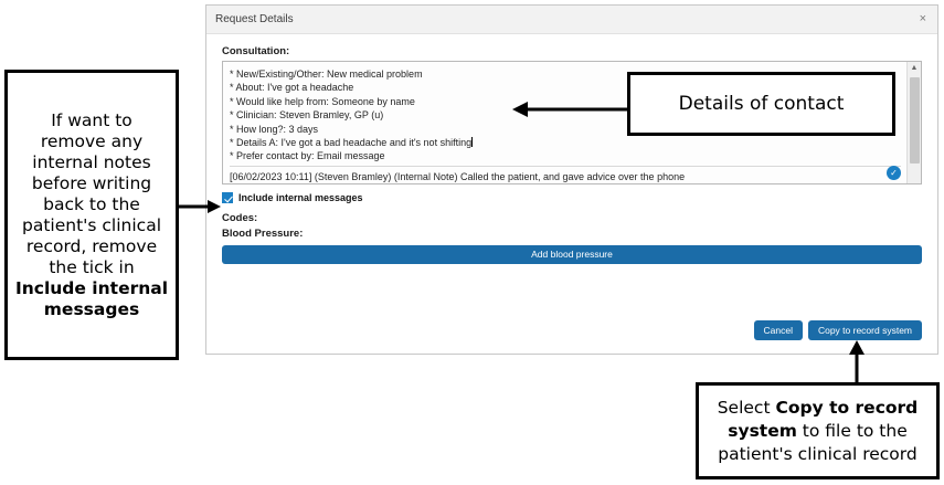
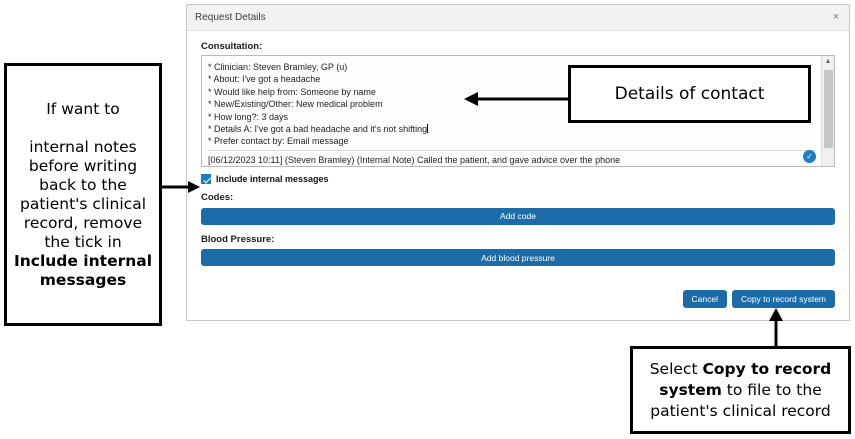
  Request Details
  ×
  Consultation:
- * New/Existing/Other: New medical problem
+ * Clinician: Steven Bramley, GP (u)
  * About: I've got a headache
  * Would like help from: Someone by name
- * Clinician: Steven Bramley, GP (u)
+ * New/Existing/Other: New medical problem
  * How long?: 3 days
  * Details A: I've got a bad headache and it's not shifting
  * Prefer contact by: Email message
- [06/02/2023 10:11] (Steven Bramley) (Internal Note) Called the patient, and gave advice over the phone
+ [06/12/2023 10:11] (Steven Bramley) (Internal Note) Called the patient, and gave advice over the phone
  ✓
  Include internal messages
  Codes:
+ Add code
  Blood Pressure:
  Add blood pressure
  Cancel
  Copy to record system
  If want to
- remove any
  internal notes
  before writing
  back to the
  patient's clinical
  record, remove
  the tick in
  Include internal messages
  Details of contact
  Select Copy to record system to file to the patient's clinical record
